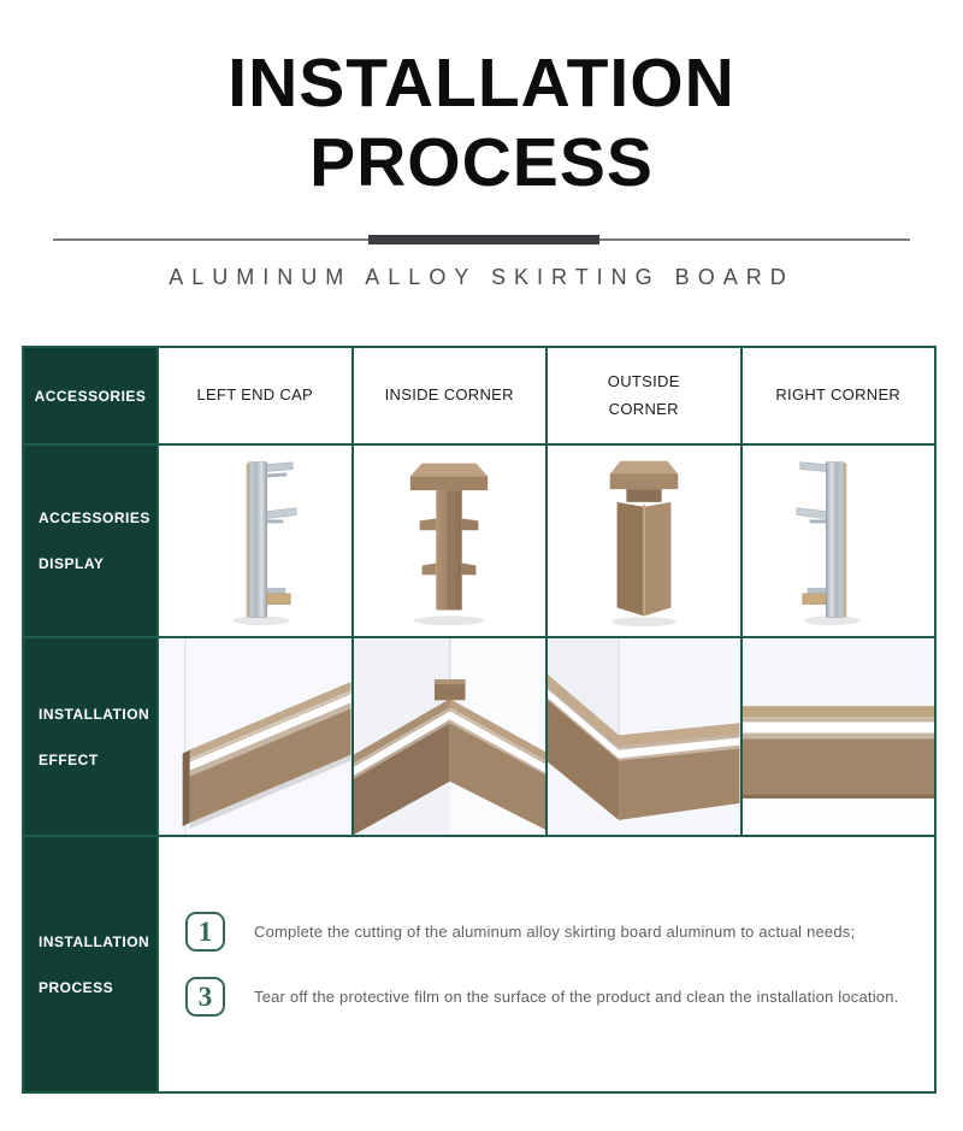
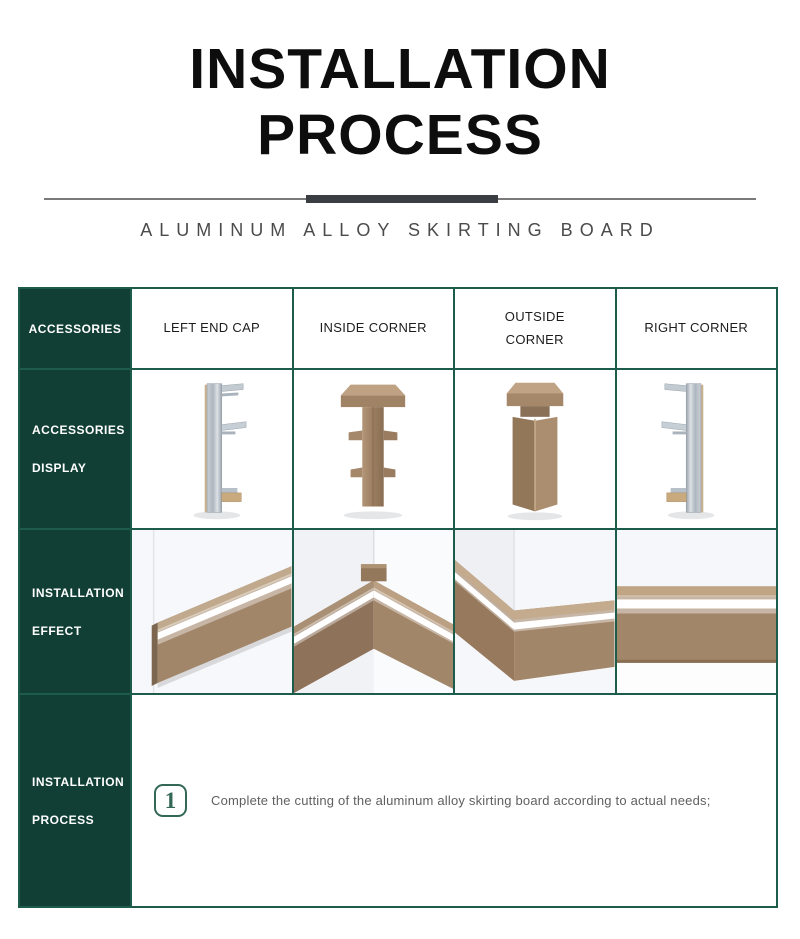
  INSTALLATION
  PROCESS
  ALUMINUM ALLOY SKIRTING BOARD
  ACCESSORIES
  LEFT END CAP
  INSIDE CORNER
  OUTSIDE CORNER
  RIGHT CORNER
  ACCESSORIES
  DISPLAY
  INSTALLATION
  EFFECT
  INSTALLATION
  PROCESS
  1
- Complete the cutting of the aluminum alloy skirting board aluminum to actual needs;
+ Complete the cutting of the aluminum alloy skirting board according to actual needs;
- 3
- Tear off the protective film on the surface of the product and clean the installation location.
